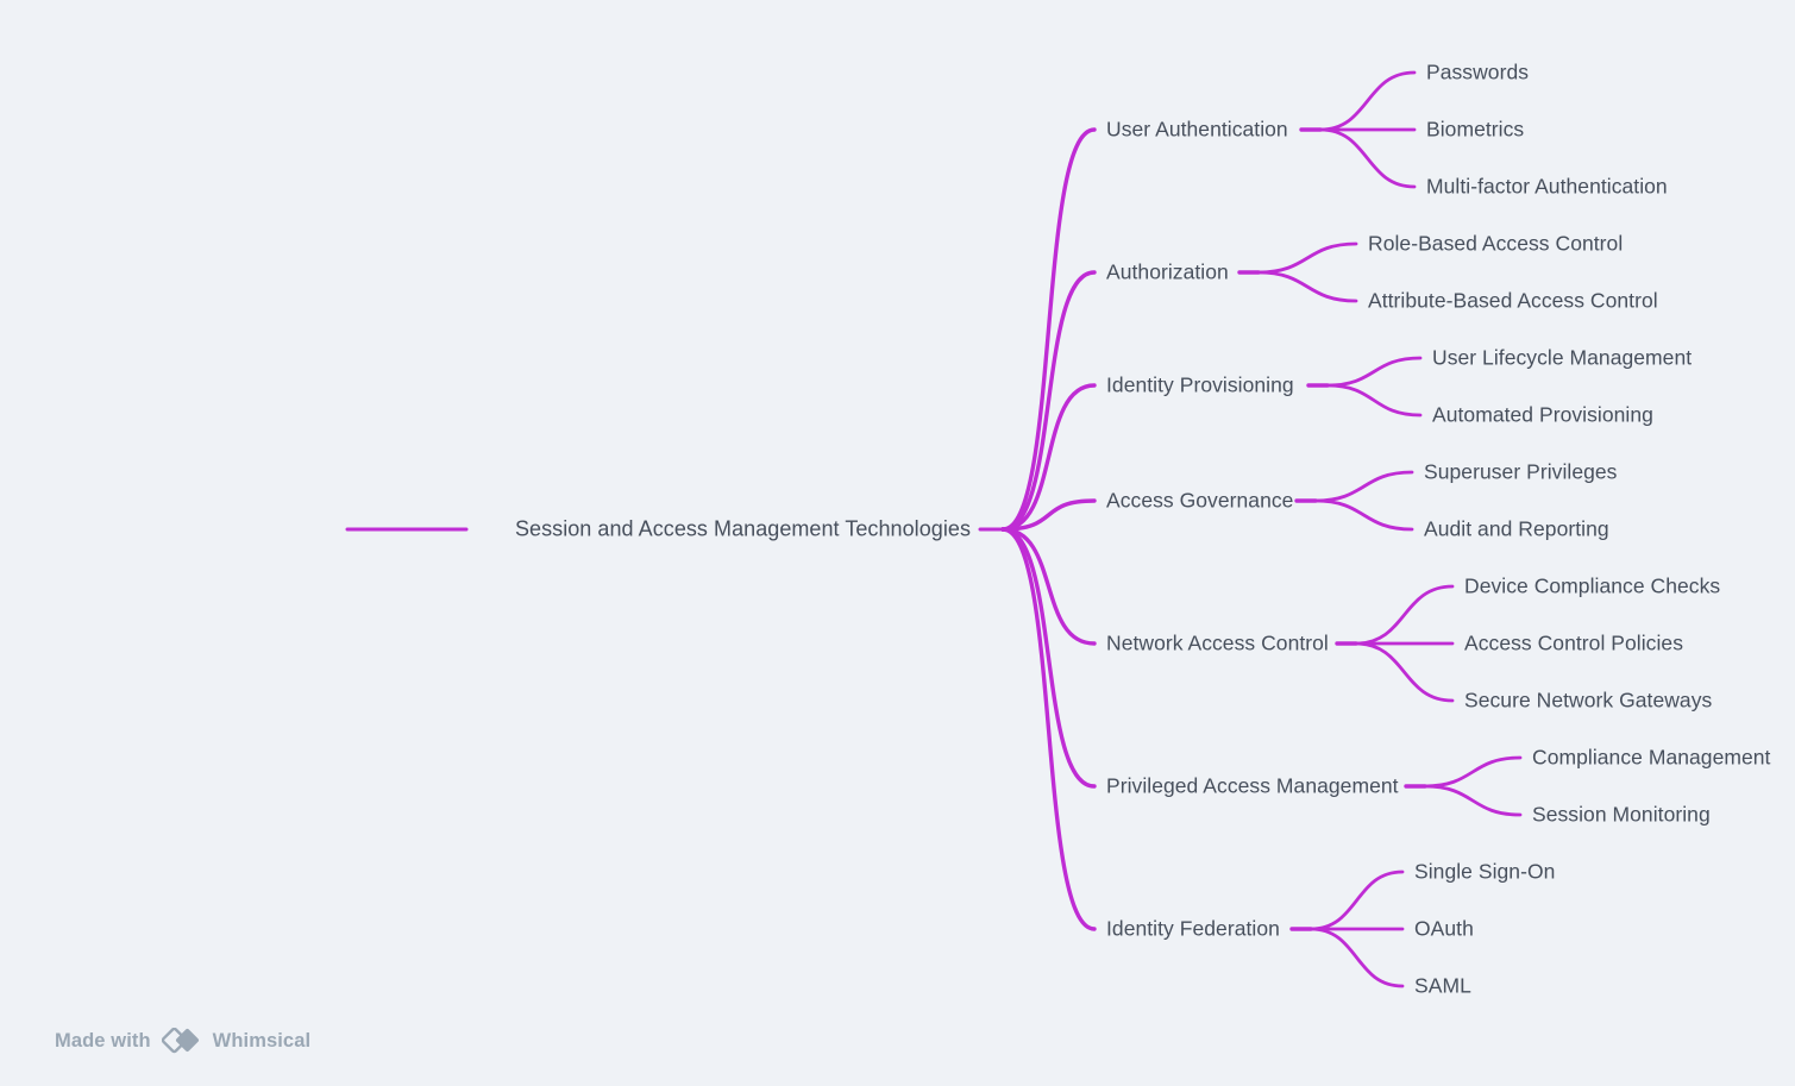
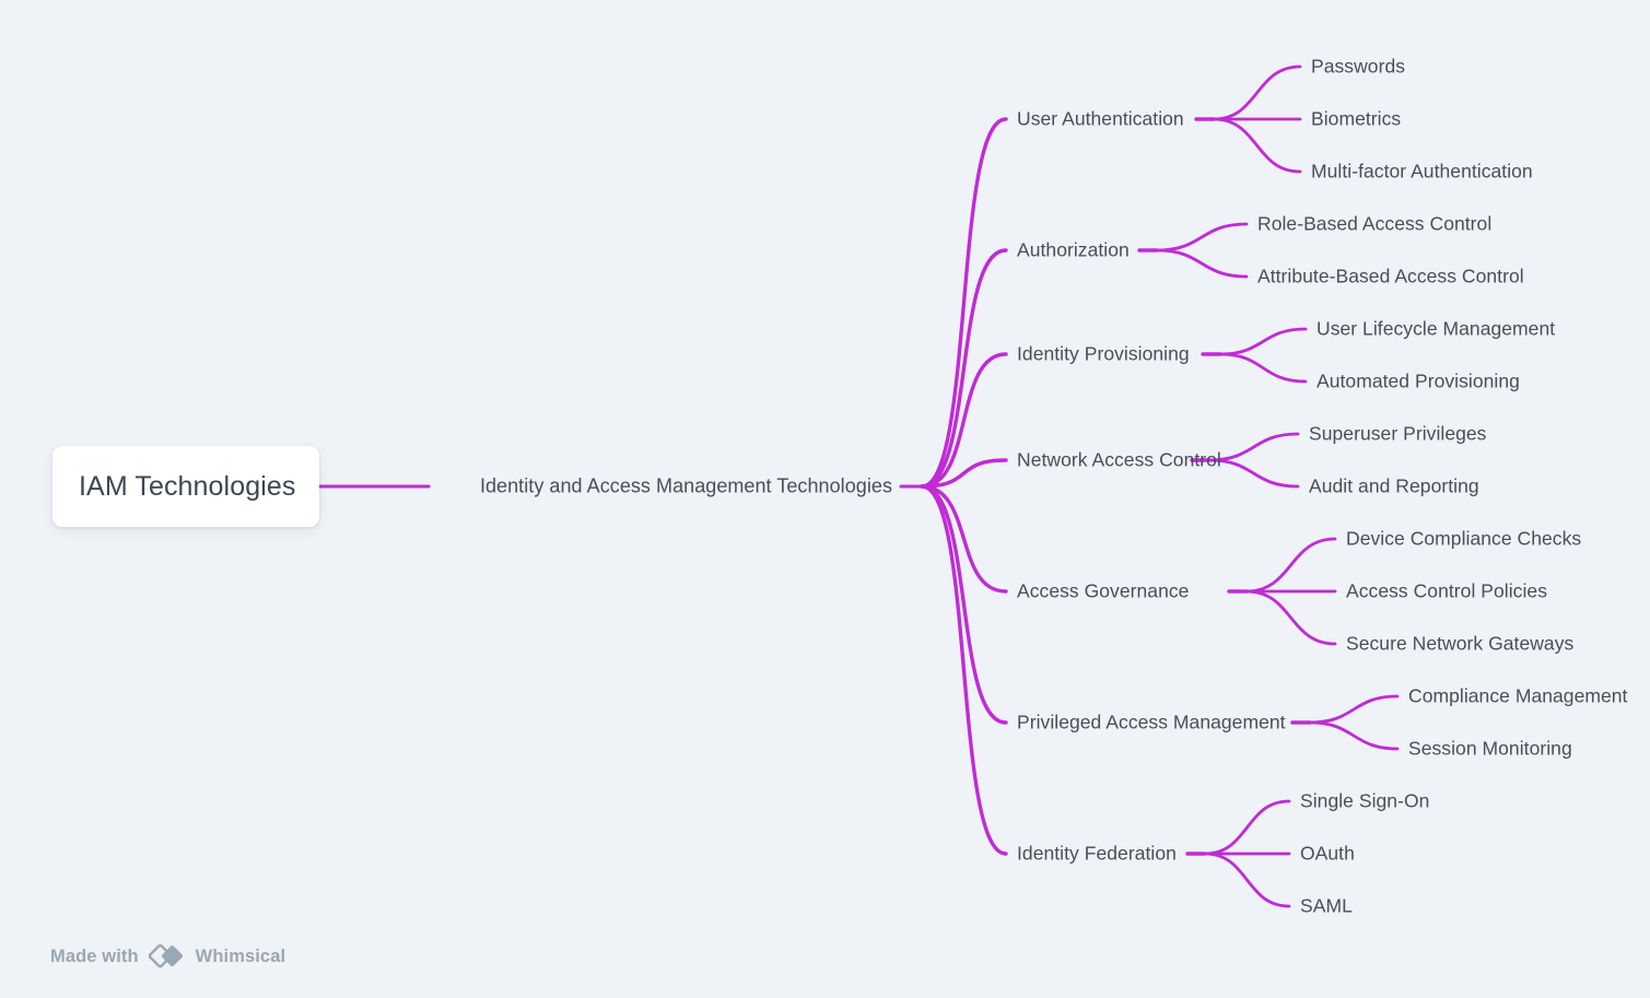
+ IAM Technologies
- Session and Access Management Technologies
+ Identity and Access Management Technologies
  User Authentication
  Passwords
  Biometrics
  Multi-factor Authentication
  Authorization
  Role-Based Access Control
  Attribute-Based Access Control
  Identity Provisioning
  User Lifecycle Management
  Automated Provisioning
- Access Governance
+ Network Access Control
  Superuser Privileges
  Audit and Reporting
- Network Access Control
+ Access Governance
  Device Compliance Checks
  Access Control Policies
  Secure Network Gateways
  Privileged Access Management
  Compliance Management
  Session Monitoring
  Identity Federation
  Single Sign-On
  OAuth
  SAML
  Made with
  Whimsical
